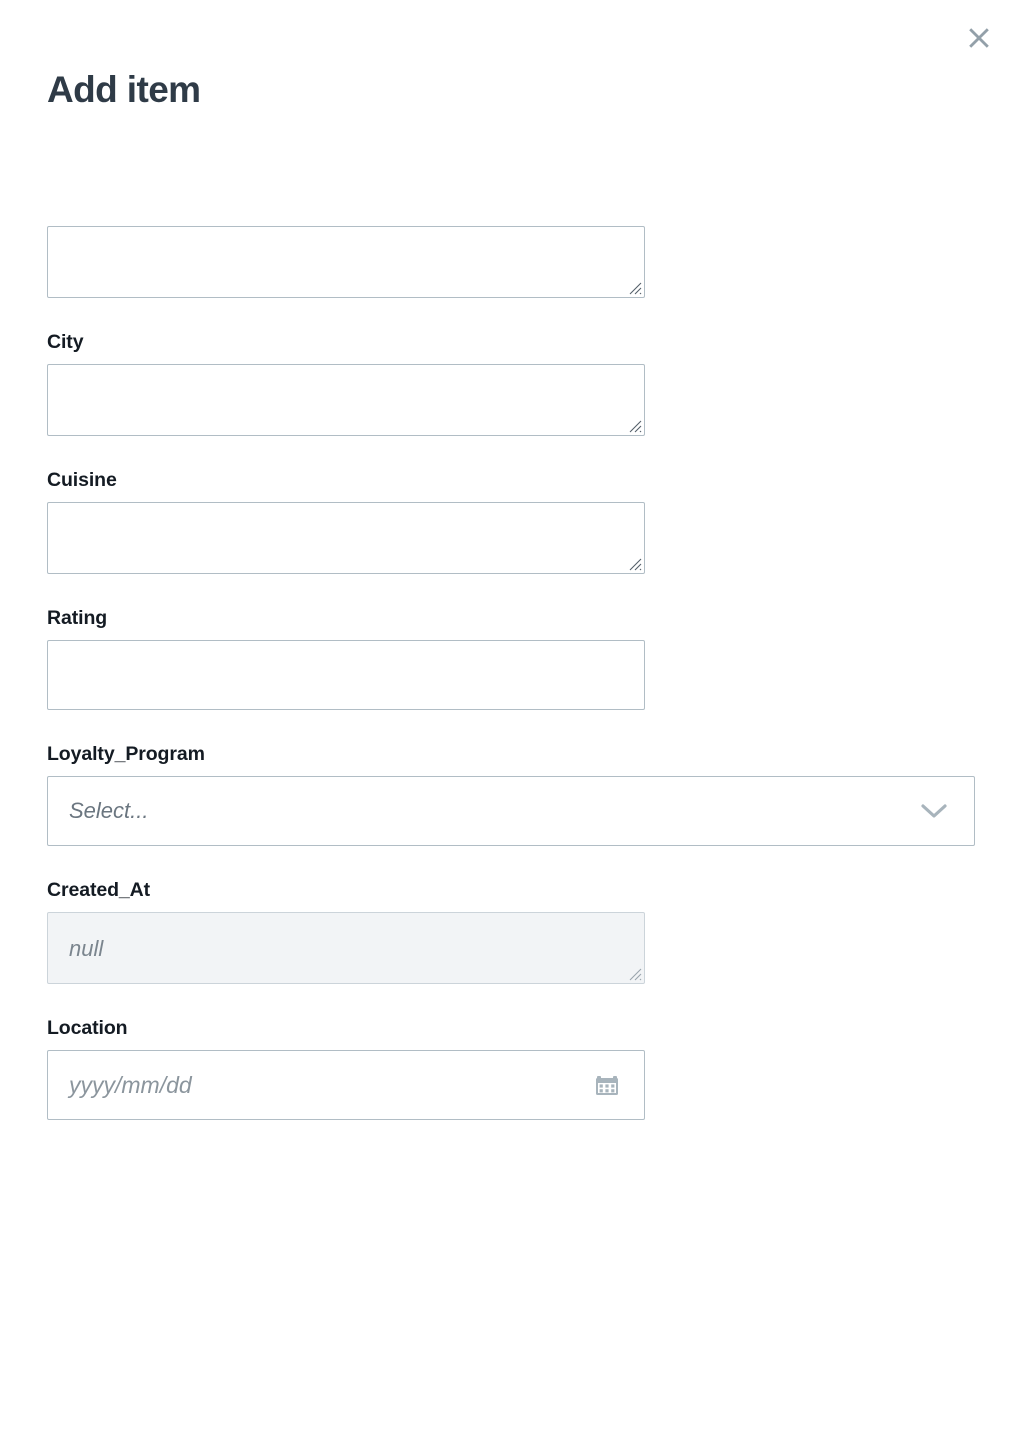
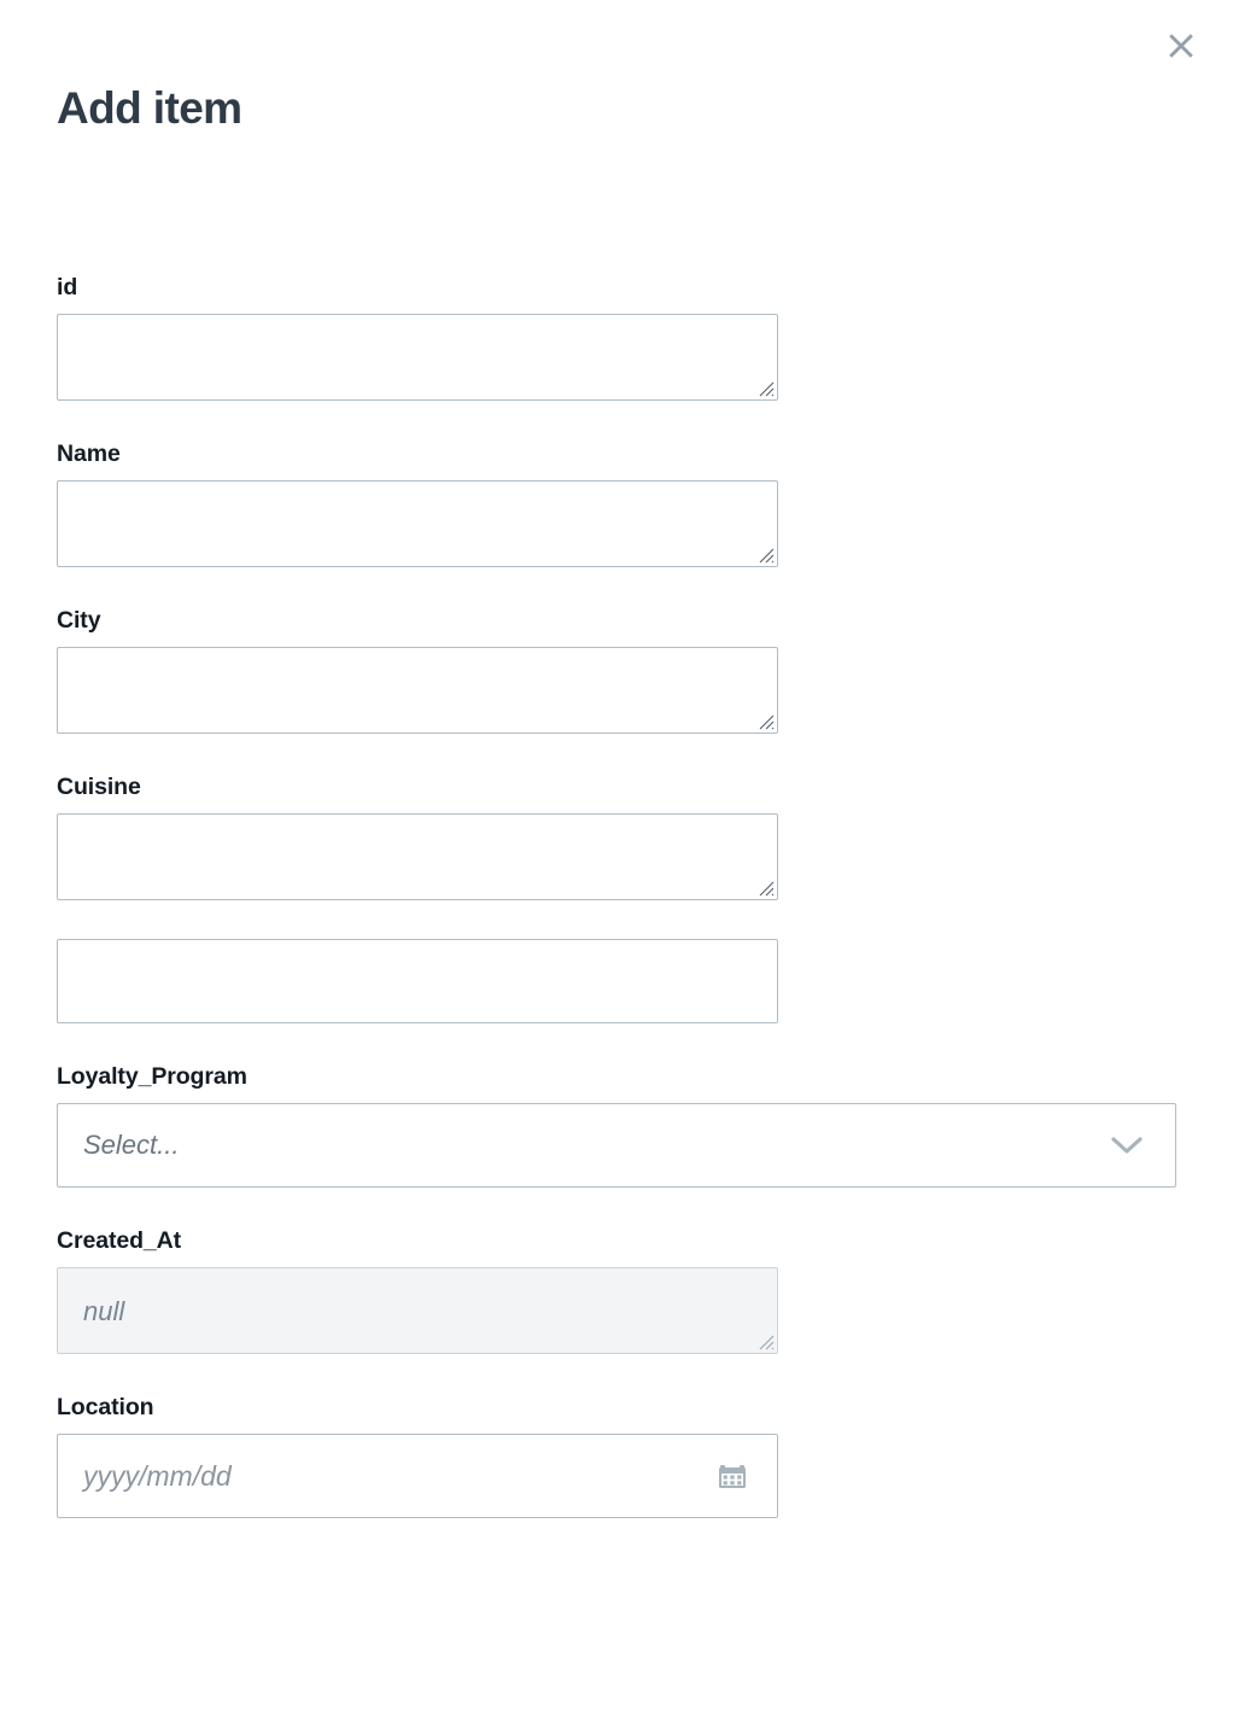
  Add item
+ id
+ Name
  City
  Cuisine
- Rating
  Loyalty_Program
  Select...
  Created_At
  null
  Location
  yyyy/mm/dd
